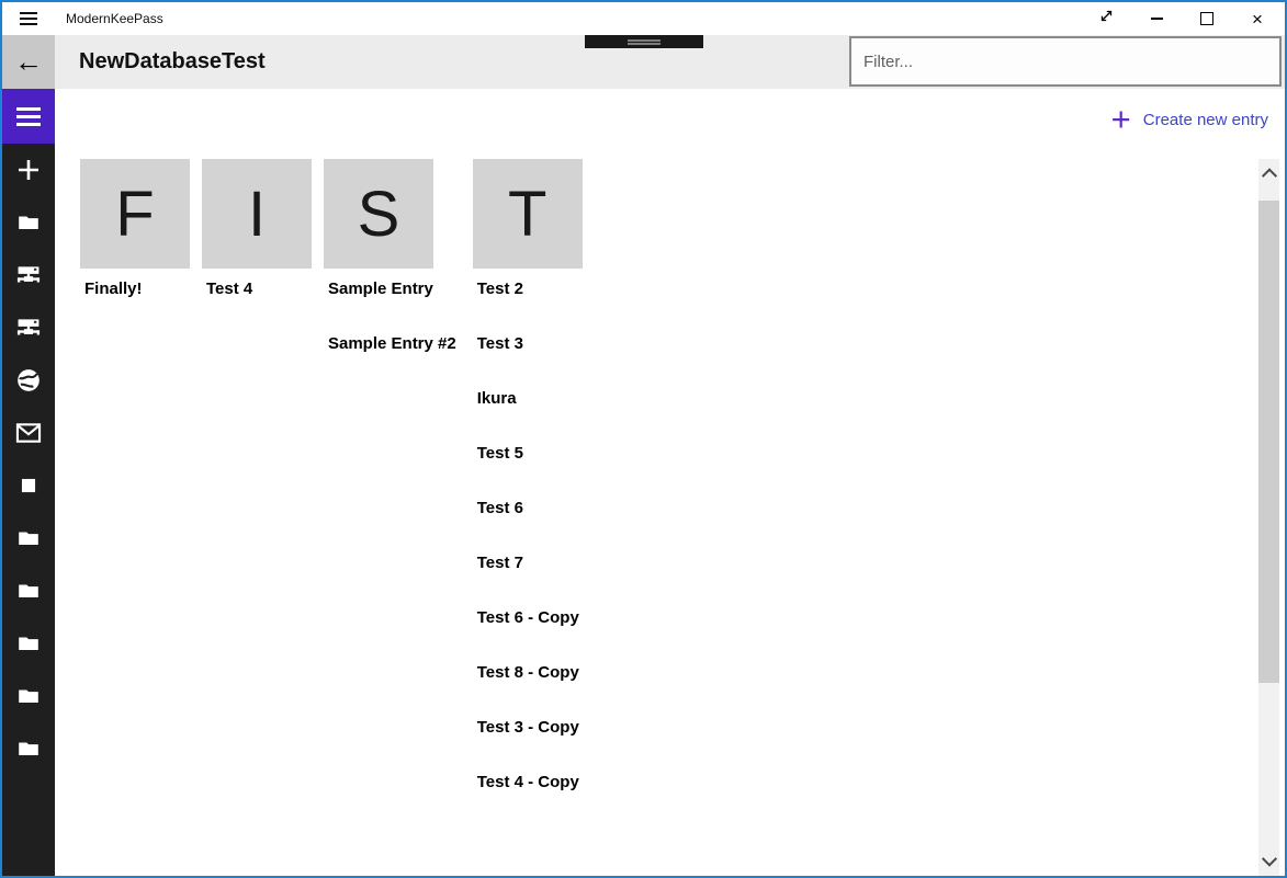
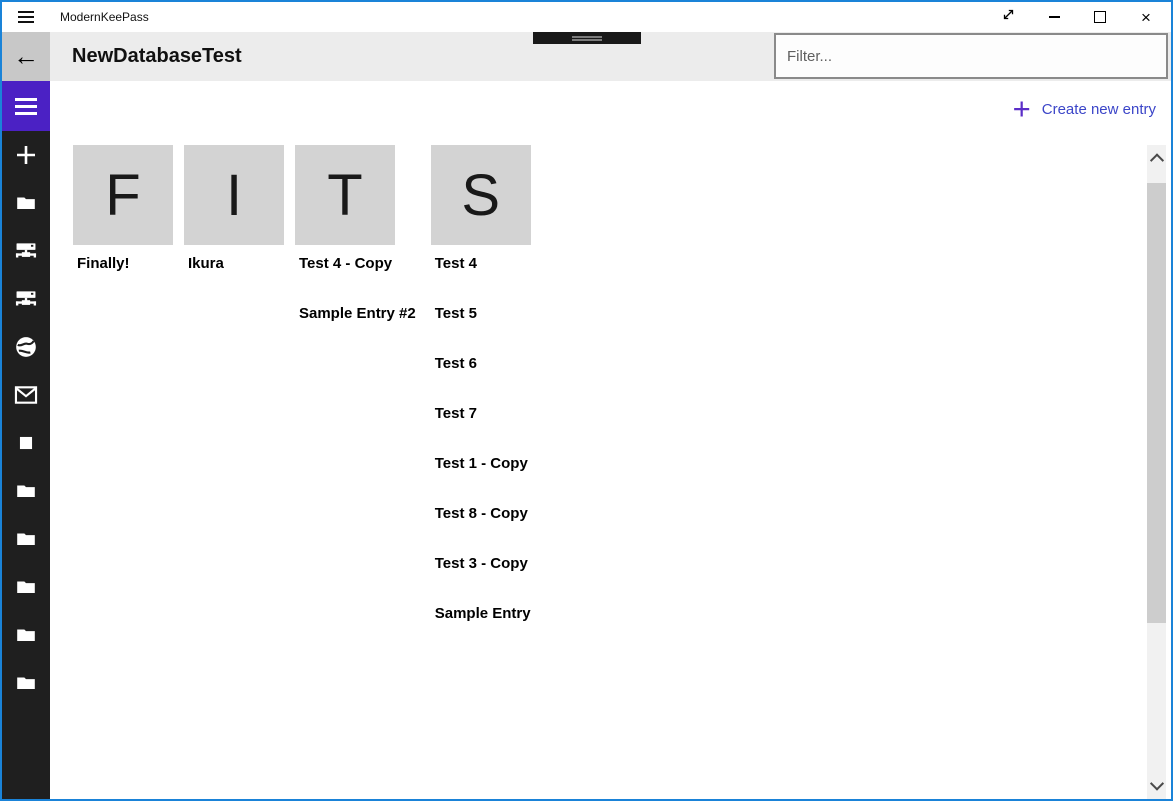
  ModernKeePass
  ×
  ←
  NewDatabaseTest
  Filter...
  +
  Create new entry
  F
  Finally!
  I
- Test 4
+ Ikura
- S
+ T
- Sample Entry
+ Test 4 - Copy
  Sample Entry #2
- T
+ S
- Test 2
- Test 3
- Ikura
+ Test 4
  Test 5
  Test 6
  Test 7
- Test 6 - Copy
+ Test 1 - Copy
  Test 8 - Copy
  Test 3 - Copy
- Test 4 - Copy
+ Sample Entry
